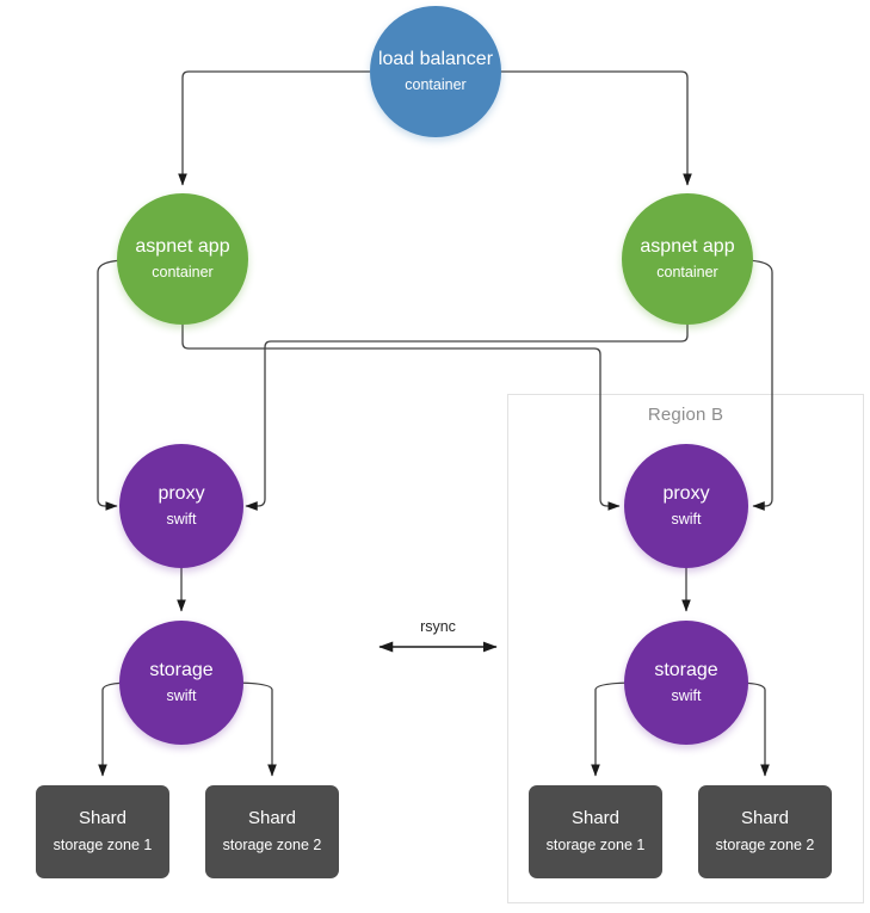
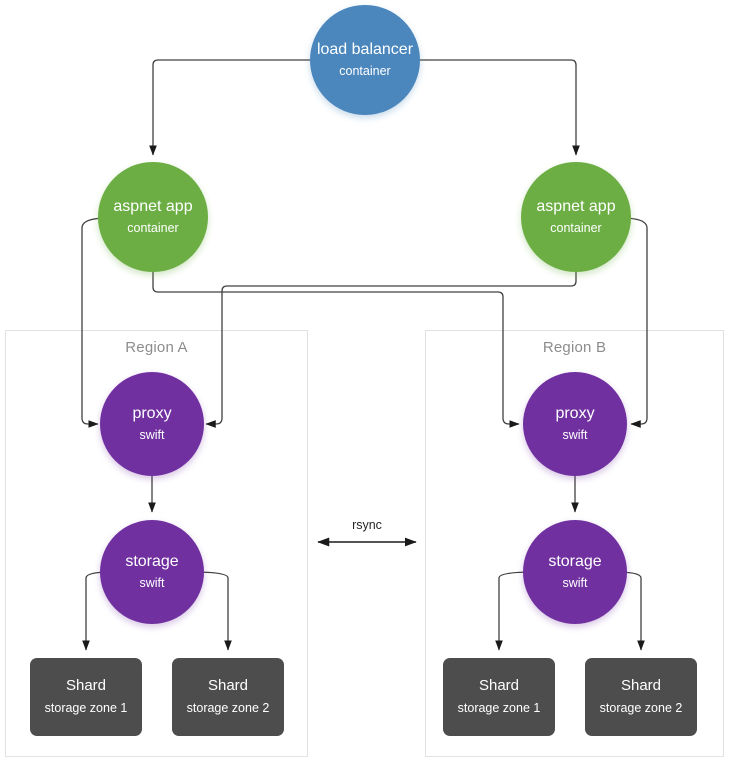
+ Region A
  Region B
  rsync
  load balancer
  container
  aspnet app
  container
  aspnet app
  container
  proxy
  swift
  proxy
  swift
  storage
  swift
  storage
  swift
  Shard
  storage zone 1
  Shard
  storage zone 2
  Shard
  storage zone 1
  Shard
  storage zone 2
